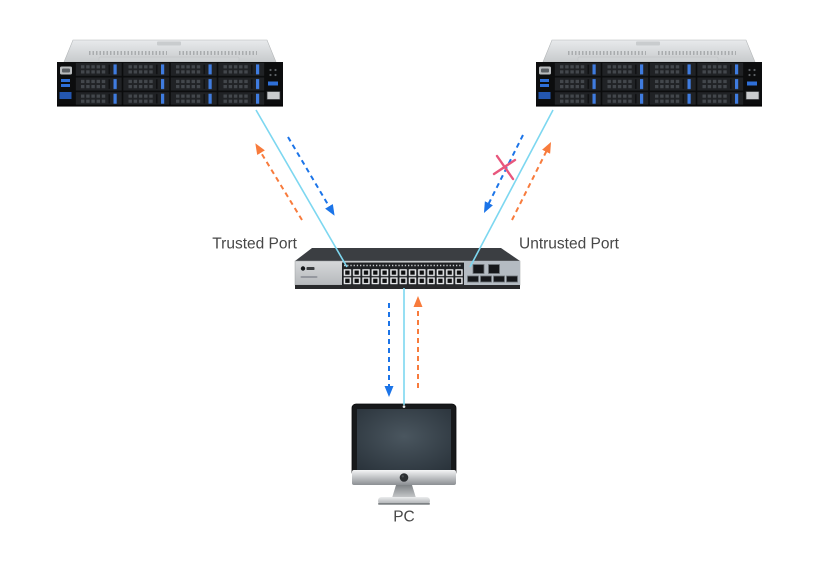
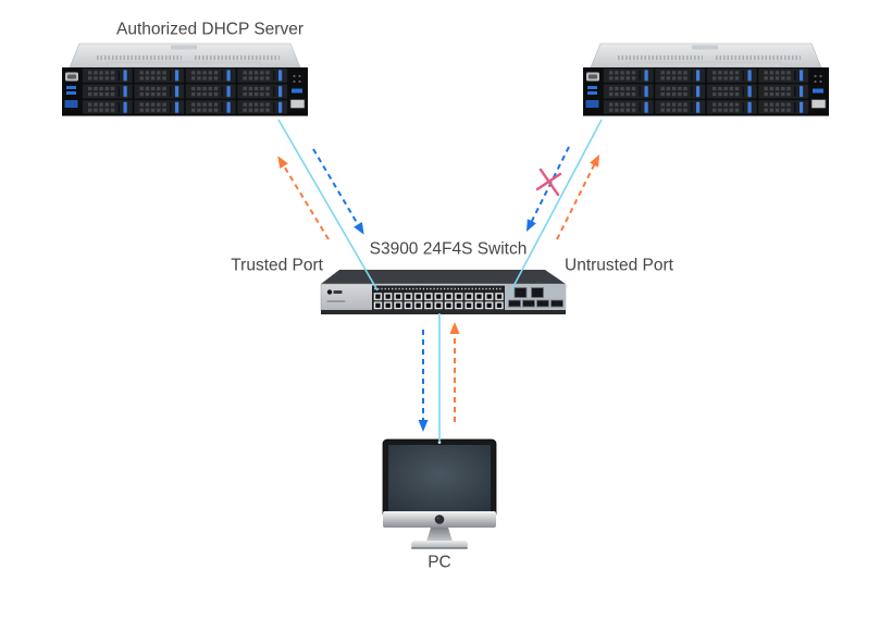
+ Authorized DHCP Server
+ S3900 24F4S Switch
  Trusted Port
  Untrusted Port
  PC
